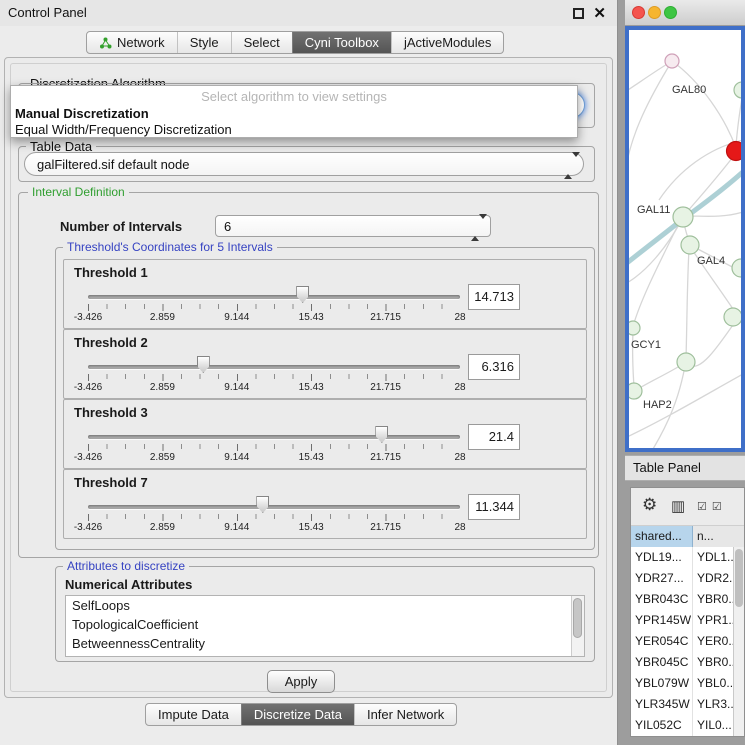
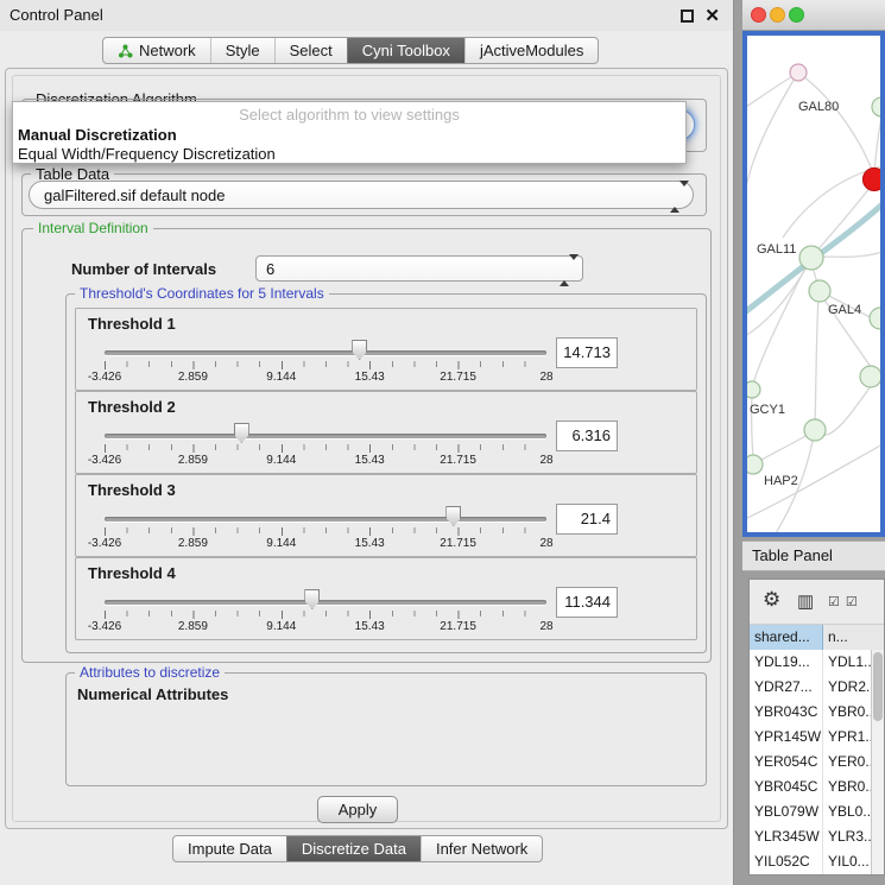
  Control Panel
  ✕
  Network
  Style
  Select
  Cyni Toolbox
  jActiveModules
  Discretization Algorithm
  Select algorithm to view settings
  Manual Discretization
  Equal Width/Frequency Discretization
  Table Data
  galFiltered.sif default node
  Interval Definition
  Number of Intervals
  6
  Threshold's Coordinates for 5 Intervals
  Threshold 1
  -3.426
  2.859
  9.144
  15.43
  21.715
  28
  14.713
  Threshold 2
  -3.426
  2.859
  9.144
  15.43
  21.715
  28
  6.316
  Threshold 3
  -3.426
  2.859
  9.144
  15.43
  21.715
  28
  21.4
- Threshold 7
+ Threshold 4
  -3.426
  2.859
  9.144
  15.43
  21.715
  28
  11.344
  Attributes to discretize
  Numerical Attributes
- SelfLoops
- TopologicalCoefficient
- BetweennessCentrality
  Apply
  Impute Data
  Discretize Data
  Infer Network
  GAL80
  GAL11
  GAL4
  GCY1
  HAP2
  Table Panel
  ⚙
  ▥
  ☑ ☑
  shared...
  n...
  YDL19...
  YDL1.
  YDR27...
  YDR2.
  YBR043C
  YBR0.
  YPR145W
  YPR1.
  YER054C
  YER0.
  YBR045C
  YBR0.
  YBL079W
  YBL0..
  YLR345W
  YLR3.
  YIL052C
  YIL0...
